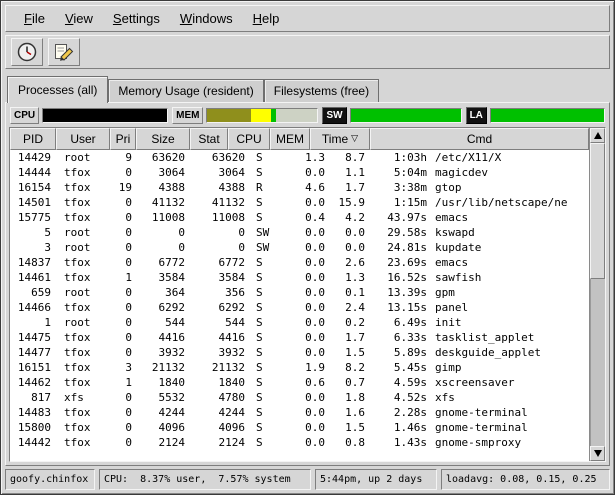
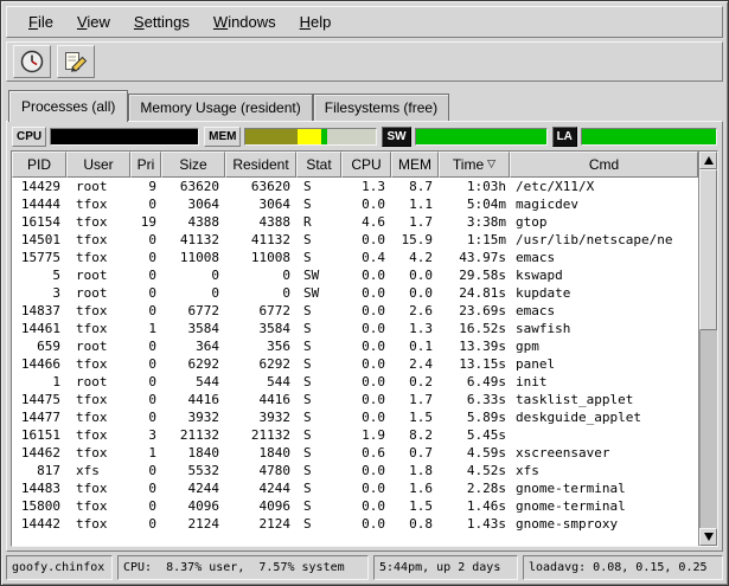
  File
  View
  Settings
  Windows
  Help
  Processes (all)
  Memory Usage (resident)
  Filesystems (free)
  CPU
  MEM
  SW
  LA
  PID
  User
  Pri
  Size
+ Resident
  Stat
  CPU
  MEM
  Time
  ▽
  Cmd
  14429
  root
  9
  63620
  63620
  S
  1.3
  8.7
  1:03h
  /etc/X11/X
  14444
  tfox
  0
  3064
  3064
  S
  0.0
  1.1
  5:04m
  magicdev
  16154
  tfox
  19
  4388
  4388
  R
  4.6
  1.7
  3:38m
  gtop
  14501
  tfox
  0
  41132
  41132
  S
  0.0
  15.9
  1:15m
  /usr/lib/netscape/ne
  15775
  tfox
  0
  11008
  11008
  S
  0.4
  4.2
  43.97s
  emacs
  5
  root
  0
  0
  0
  SW
  0.0
  0.0
  29.58s
  kswapd
  3
  root
  0
  0
  0
  SW
  0.0
  0.0
  24.81s
  kupdate
  14837
  tfox
  0
  6772
  6772
  S
  0.0
  2.6
  23.69s
  emacs
  14461
  tfox
  1
  3584
  3584
  S
  0.0
  1.3
  16.52s
  sawfish
  659
  root
  0
  364
  356
  S
  0.0
  0.1
  13.39s
  gpm
  14466
  tfox
  0
  6292
  6292
  S
  0.0
  2.4
  13.15s
  panel
  1
  root
  0
  544
  544
  S
  0.0
  0.2
  6.49s
  init
  14475
  tfox
  0
  4416
  4416
  S
  0.0
  1.7
  6.33s
  tasklist_applet
  14477
  tfox
  0
  3932
  3932
  S
  0.0
  1.5
  5.89s
  deskguide_applet
  16151
  tfox
  3
  21132
  21132
  S
  1.9
  8.2
  5.45s
- gimp
  14462
  tfox
  1
  1840
  1840
  S
  0.6
  0.7
  4.59s
  xscreensaver
  817
  xfs
  0
  5532
  4780
  S
  0.0
  1.8
  4.52s
  xfs
  14483
  tfox
  0
  4244
  4244
  S
  0.0
  1.6
  2.28s
  gnome-terminal
  15800
  tfox
  0
  4096
  4096
  S
  0.0
  1.5
  1.46s
  gnome-terminal
  14442
  tfox
  0
  2124
  2124
  S
  0.0
  0.8
  1.43s
  gnome-smproxy
  goofy.chinfox
  CPU: 8.37% user, 7.57% system
  5:44pm, up 2 days
  loadavg: 0.08, 0.15, 0.25
